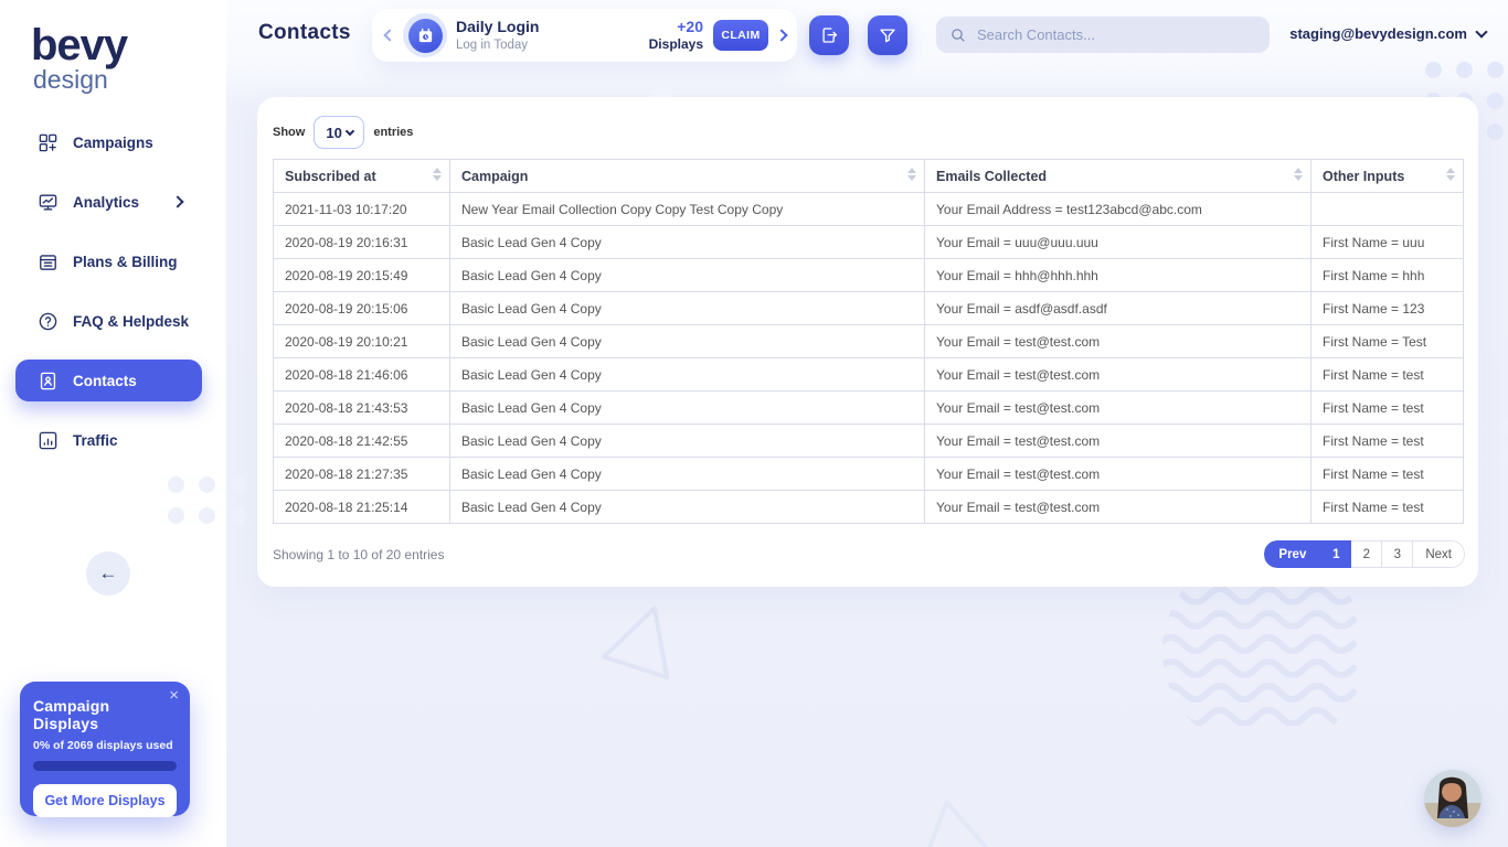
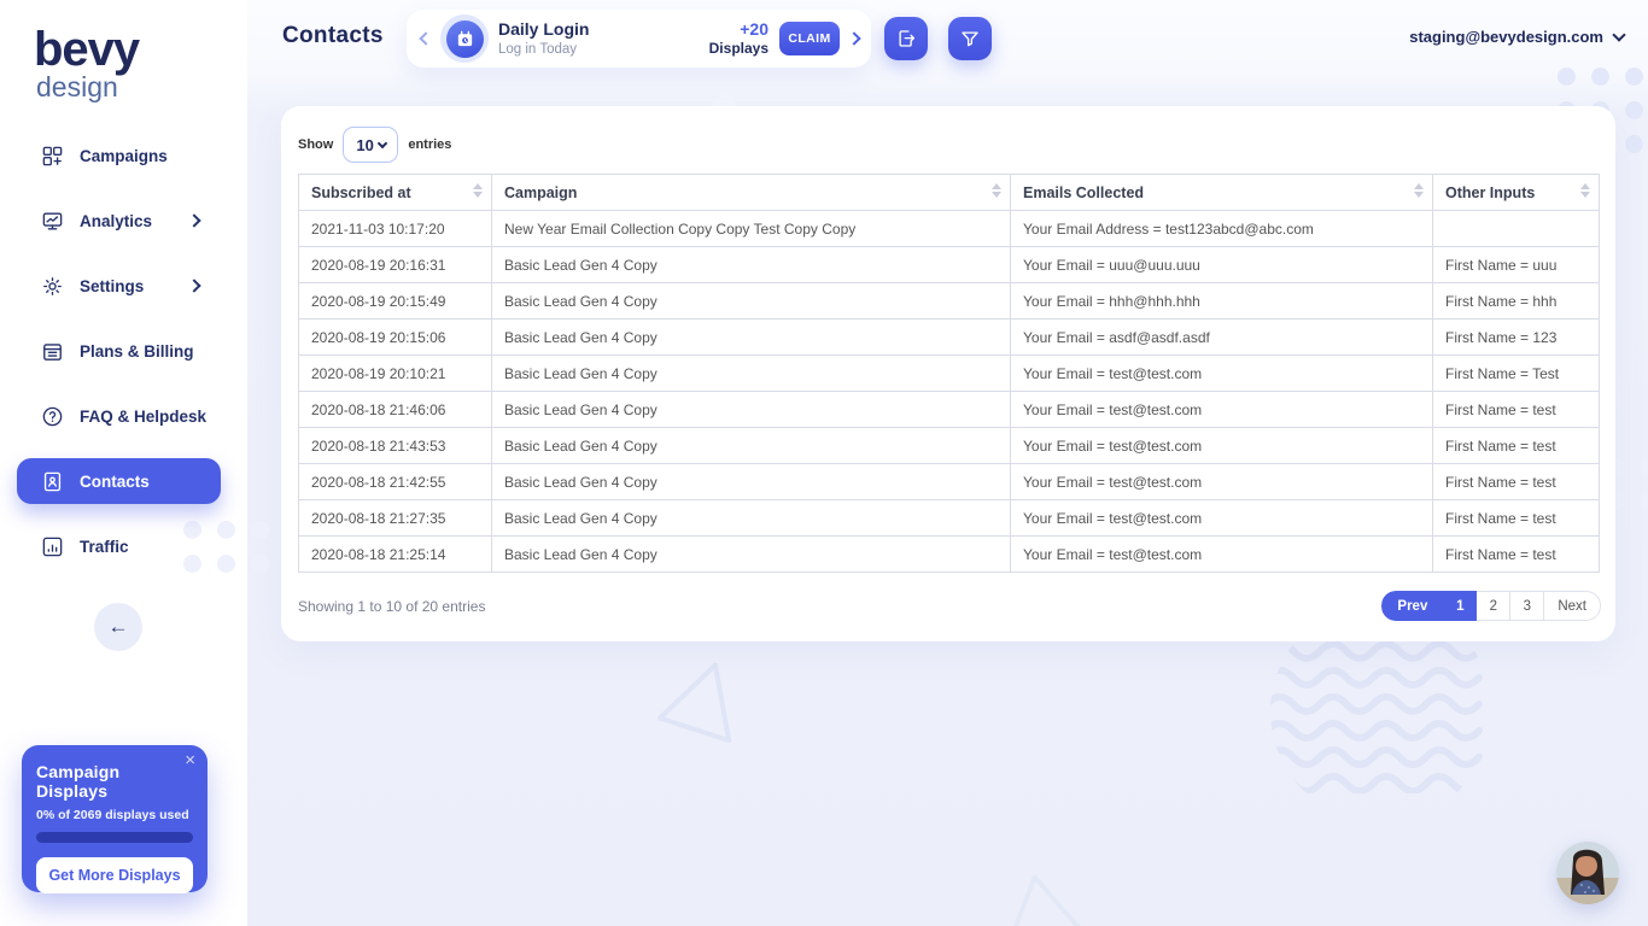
  bevy
  design
  Campaigns
  Analytics
+ Settings
  Plans & Billing
  FAQ & Helpdesk
  Contacts
  Traffic
  ←
  ×
  Campaign Displays
  0% of 2069 displays used
  Get More Displays
  Contacts
  Daily Login
  Log in Today
  +20
  Displays
  CLAIM
- Search Contacts...
  staging@bevydesign.com
  Show
  10
  entries
  Subscribed at	Campaign	Emails Collected	Other Inputs
  2021-11-03 10:17:20	New Year Email Collection Copy Copy Test Copy Copy	Your Email Address = test123abcd@abc.com
  2020-08-19 20:16:31	Basic Lead Gen 4 Copy	Your Email = uuu@uuu.uuu	First Name = uuu
  2020-08-19 20:15:49	Basic Lead Gen 4 Copy	Your Email = hhh@hhh.hhh	First Name = hhh
  2020-08-19 20:15:06	Basic Lead Gen 4 Copy	Your Email = asdf@asdf.asdf	First Name = 123
  2020-08-19 20:10:21	Basic Lead Gen 4 Copy	Your Email = test@test.com	First Name = Test
  2020-08-18 21:46:06	Basic Lead Gen 4 Copy	Your Email = test@test.com	First Name = test
  2020-08-18 21:43:53	Basic Lead Gen 4 Copy	Your Email = test@test.com	First Name = test
  2020-08-18 21:42:55	Basic Lead Gen 4 Copy	Your Email = test@test.com	First Name = test
  2020-08-18 21:27:35	Basic Lead Gen 4 Copy	Your Email = test@test.com	First Name = test
  2020-08-18 21:25:14	Basic Lead Gen 4 Copy	Your Email = test@test.com	First Name = test
  Showing 1 to 10 of 20 entries
  Prev
  1
  2
  3
  Next
